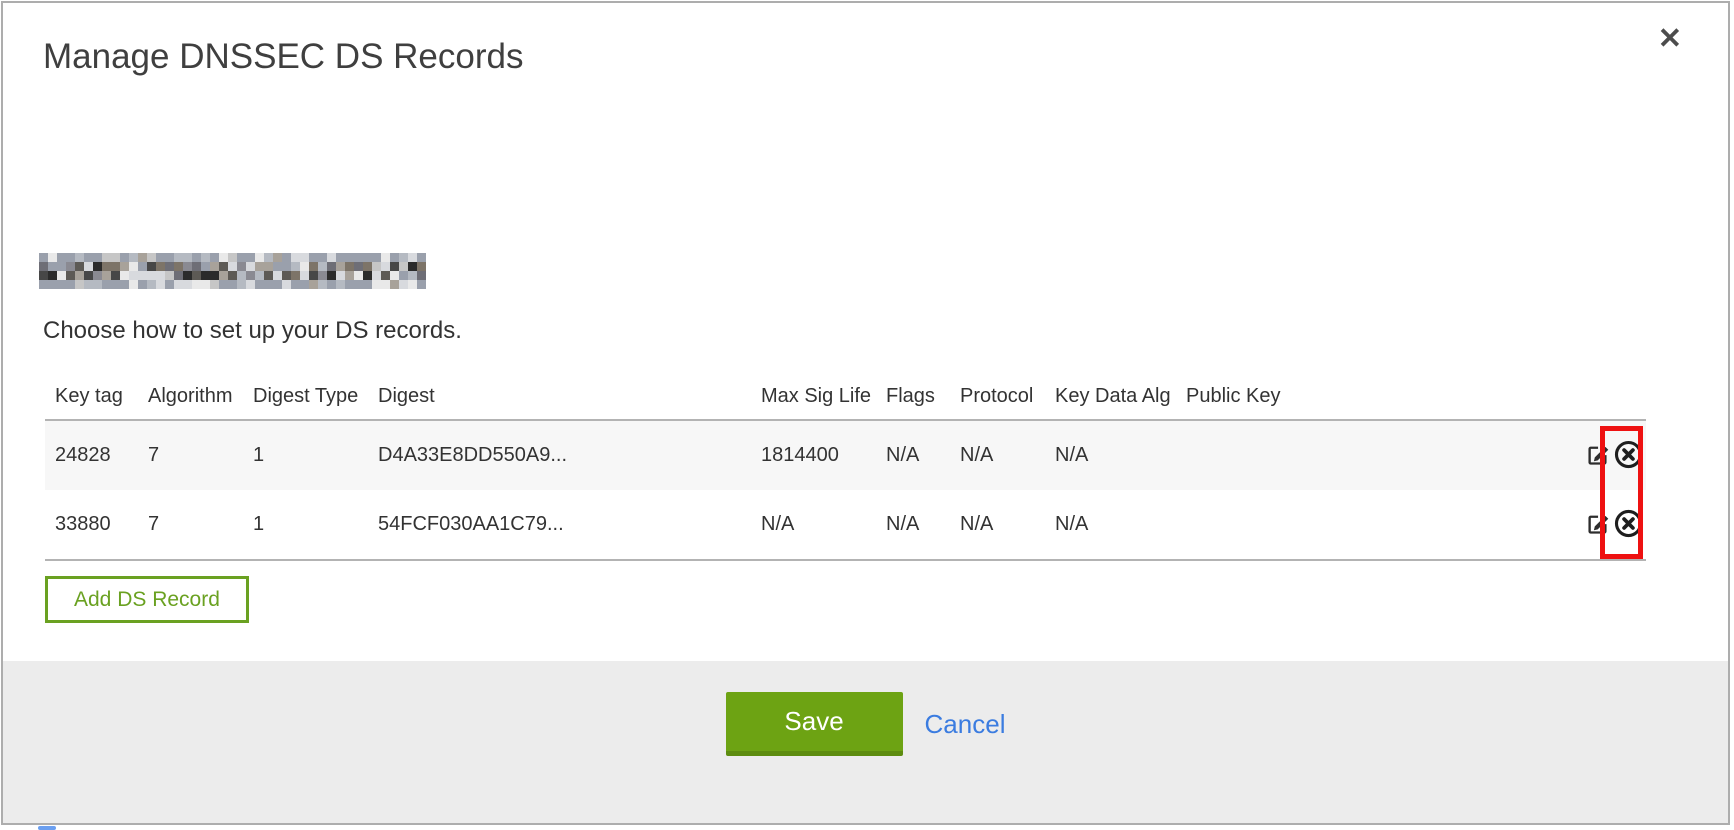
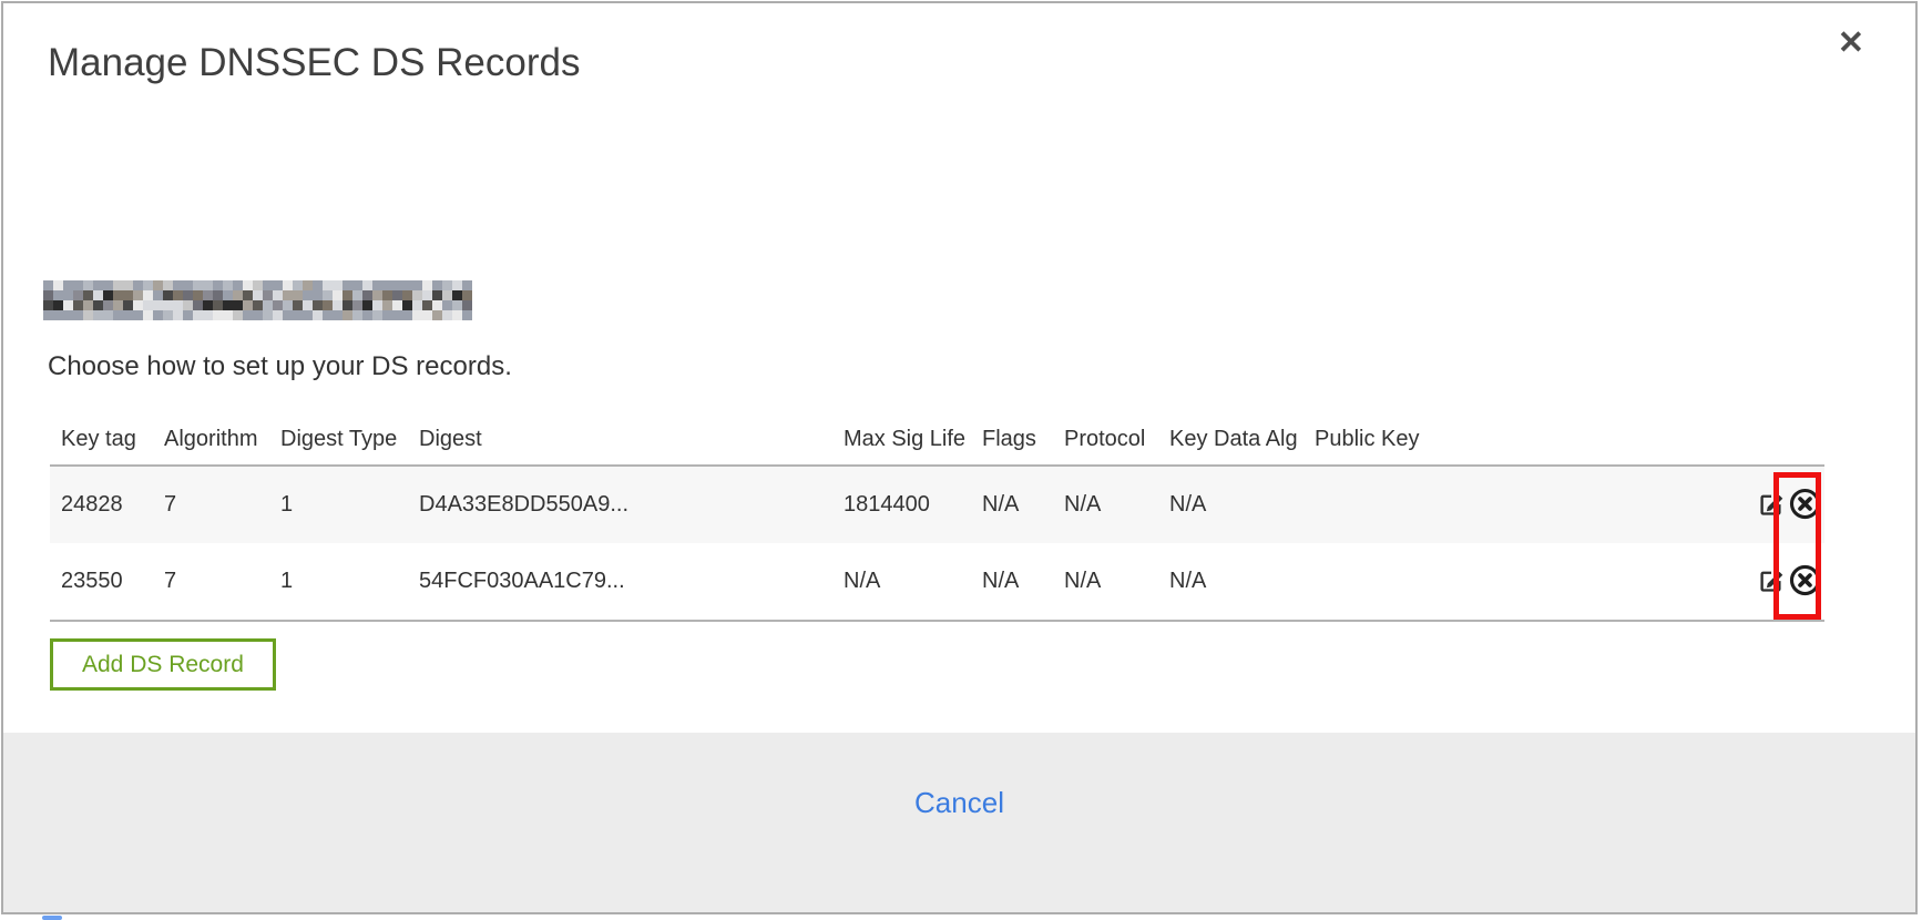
  Manage DNSSEC DS Records
  ✕
  Choose how to set up your DS records.
  Key tag
  Algorithm
  Digest Type
  Digest
  Max Sig Life
  Flags
  Protocol
  Key Data Alg
  Public Key
  24828
  7
  1
  D4A33E8DD550A9...
  1814400
  N/A
  N/A
  N/A
- 33880
+ 23550
  7
  1
  54FCF030AA1C79...
  N/A
  N/A
  N/A
  N/A
  Add DS Record
- Save
  Cancel
